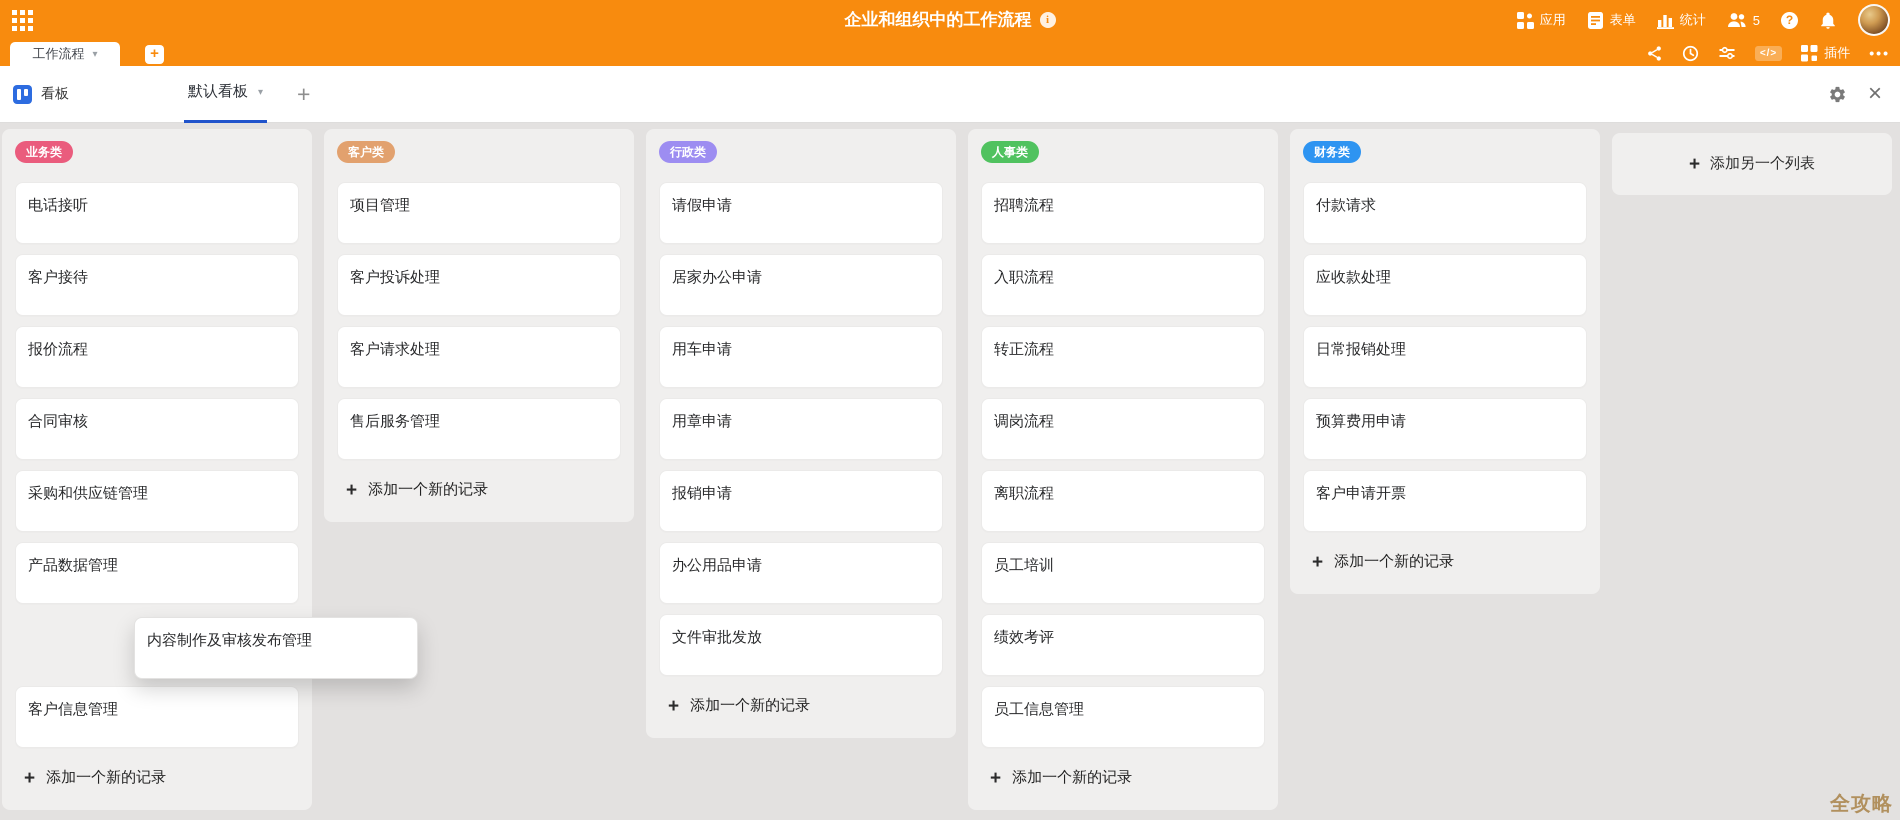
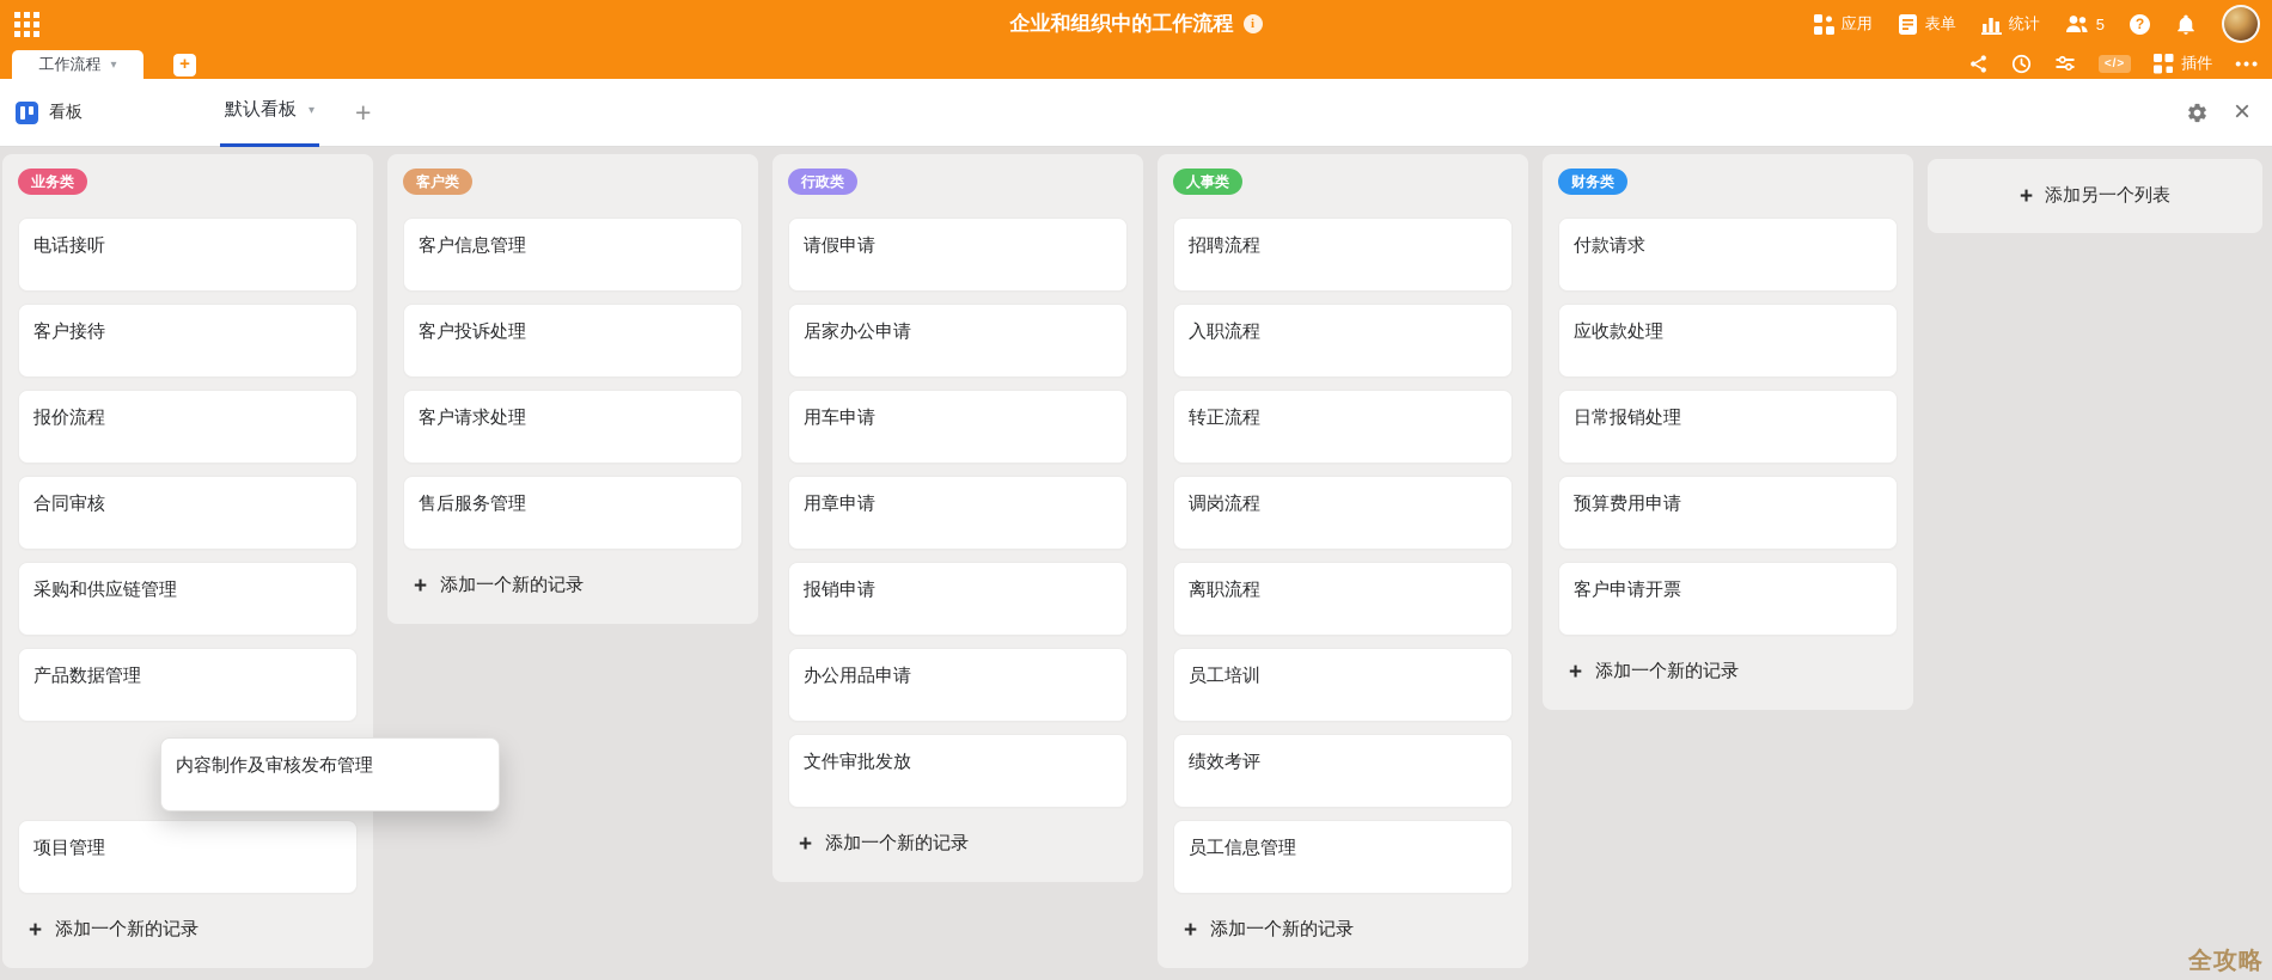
  企业和组织中的工作流程
  i
  应用
  表单
  统计
  5
  ?
  工作流程
  ▾
  +
  </>
  插件
  •••
  看板
  默认看板
  ▾
  +
  ×
  业务类
  电话接听
  客户接待
  报价流程
  合同审核
  采购和供应链管理
  产品数据管理
- 客户信息管理
+ 项目管理
  +
  添加一个新的记录
  客户类
- 项目管理
+ 客户信息管理
  客户投诉处理
  客户请求处理
  售后服务管理
  +
  添加一个新的记录
  行政类
  请假申请
  居家办公申请
  用车申请
  用章申请
  报销申请
  办公用品申请
  文件审批发放
  +
  添加一个新的记录
  人事类
  招聘流程
  入职流程
  转正流程
  调岗流程
  离职流程
  员工培训
  绩效考评
  员工信息管理
  +
  添加一个新的记录
  财务类
  付款请求
  应收款处理
  日常报销处理
  预算费用申请
  客户申请开票
  +
  添加一个新的记录
  +
  添加另一个列表
  内容制作及审核发布管理
  全攻略
